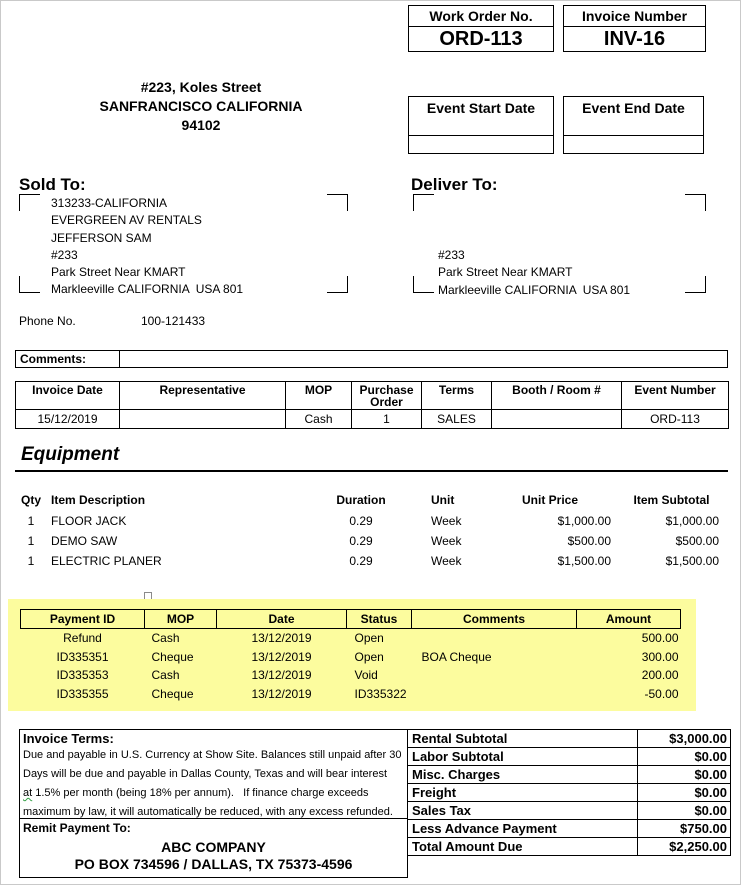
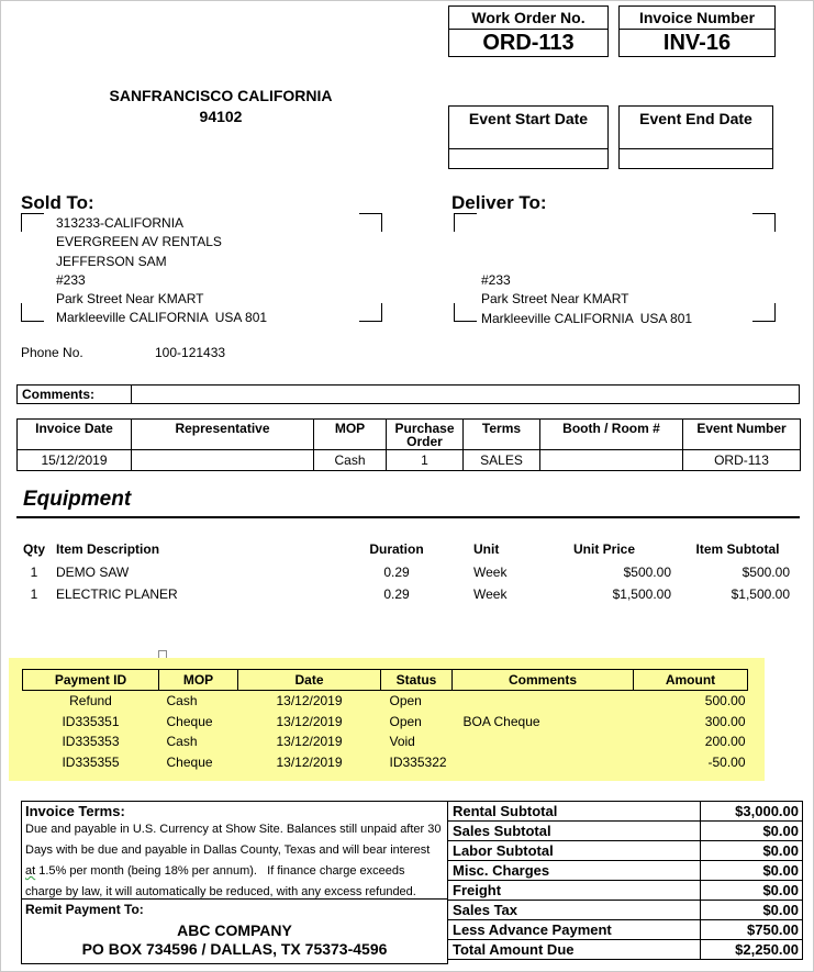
  Work Order No.
  ORD-113
  Invoice Number
  INV-16
- #223, Koles Street
  SANFRANCISCO CALIFORNIA
  94102
  Event Start Date
  Event End Date
  Sold To:
  313233-CALIFORNIA
  EVERGREEN AV RENTALS
  JEFFERSON SAM
  #233
  Park Street Near KMART
  Markleeville CALIFORNIA USA 801
  Deliver To:
  #233
  Park Street Near KMART
  Markleeville CALIFORNIA USA 801
  Phone No.
  100-121433
  Comments:
  Invoice Date	Representative	MOP	Purchase Order	Terms	Booth / Room #	Event Number
  15/12/2019		Cash	1	SALES		ORD-113
  Equipment
  Qty	Item Description	Duration	Unit	Unit Price	Item Subtotal
- 1	FLOOR JACK	0.29	Week	$1,000.00	$1,000.00
  1	DEMO SAW	0.29	Week	$500.00	$500.00
  1	ELECTRIC PLANER	0.29	Week	$1,500.00	$1,500.00
  Payment ID	MOP	Date	Status	Comments	Amount
  Refund	Cash	13/12/2019	Open		500.00
  ID335351	Cheque	13/12/2019	Open	BOA Cheque	300.00
  ID335353	Cash	13/12/2019	Void		200.00
  ID335355	Cheque	13/12/2019	ID335322		-50.00
  Invoice Terms:
  Due and payable in U.S. Currency at Show Site. Balances still unpaid after 30
- Days will be due and payable in Dallas County, Texas and will bear interest
+ Days with be due and payable in Dallas County, Texas and will bear interest
  at 1.5% per month (being 18% per annum). If finance charge exceeds
- maximum by law, it will automatically be reduced, with any excess refunded.
+ charge by law, it will automatically be reduced, with any excess refunded.
  Remit Payment To:
  ABC COMPANY
  PO BOX 734596 / DALLAS, TX 75373-4596
  Rental Subtotal	$3,000.00
+ Sales Subtotal	$0.00
  Labor Subtotal	$0.00
  Misc. Charges	$0.00
  Freight	$0.00
  Sales Tax	$0.00
  Less Advance Payment	$750.00
  Total Amount Due	$2,250.00
